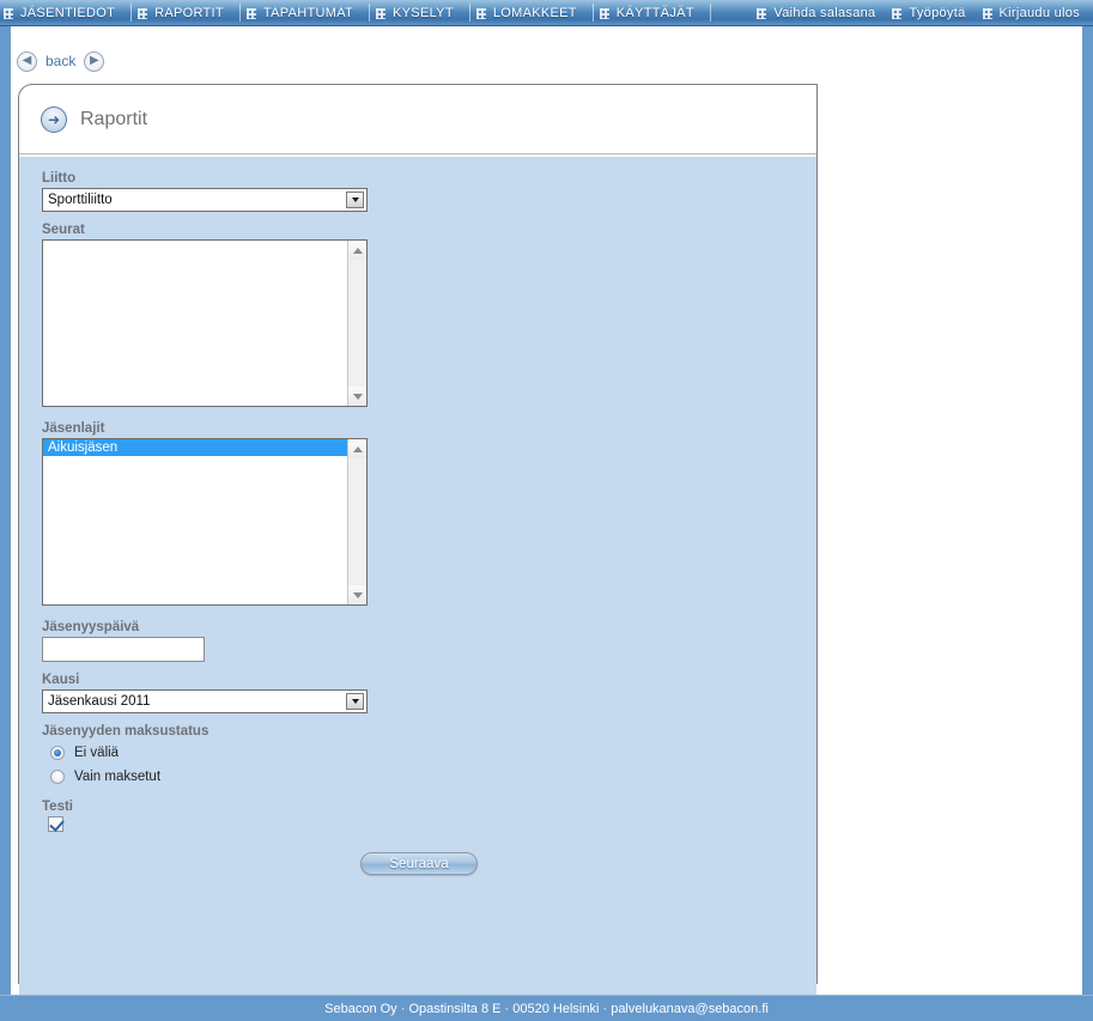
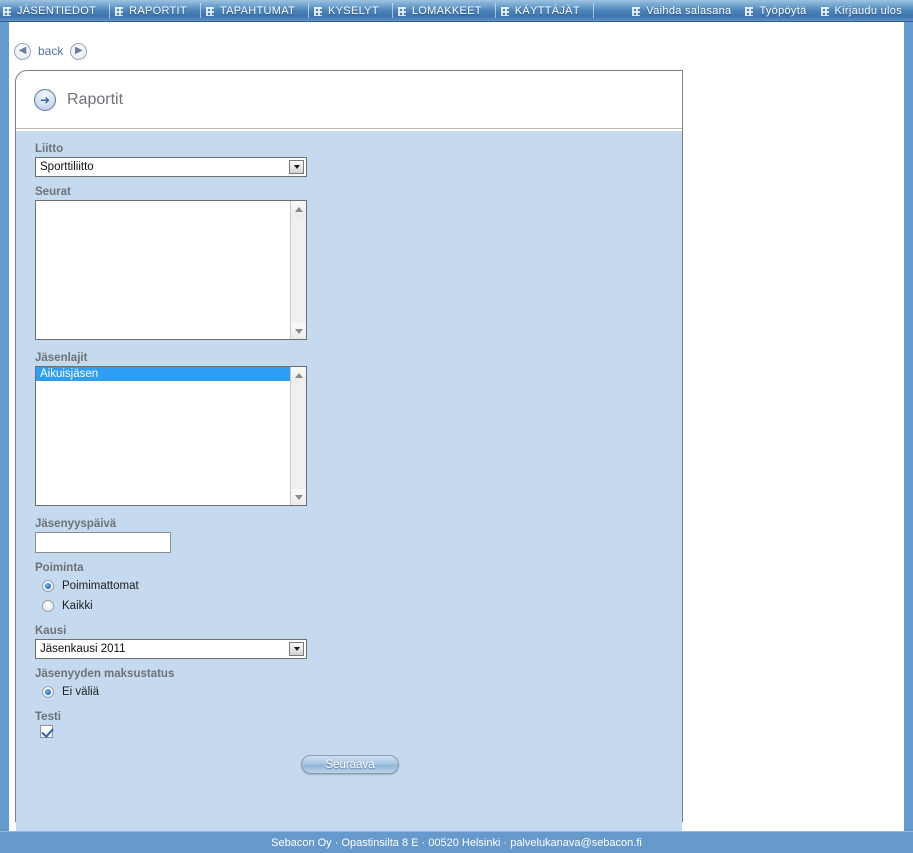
  JÄSENTIEDOT
  RAPORTIT
  TAPAHTUMAT
  KYSELYT
  LOMAKKEET
  KÄYTTÄJÄT
  Vaihda salasana
  Työpöytä
  Kirjaudu ulos
  ◀
  back
  ▶
  ➜
  Raportit
  Liitto
  Sporttiliitto
  Seurat
  Jäsenlajit
  Aikuisjäsen
  Jäsenyyspäivä
+ Poiminta
+ Poimimattomat
+ Kaikki
  Kausi
  Jäsenkausi 2011
  Jäsenyyden maksustatus
  Ei väliä
- Vain maksetut
  Testi
  Seuraava
  Sebacon Oy · Opastinsilta 8 E · 00520 Helsinki · palvelukanava@sebacon.fi
